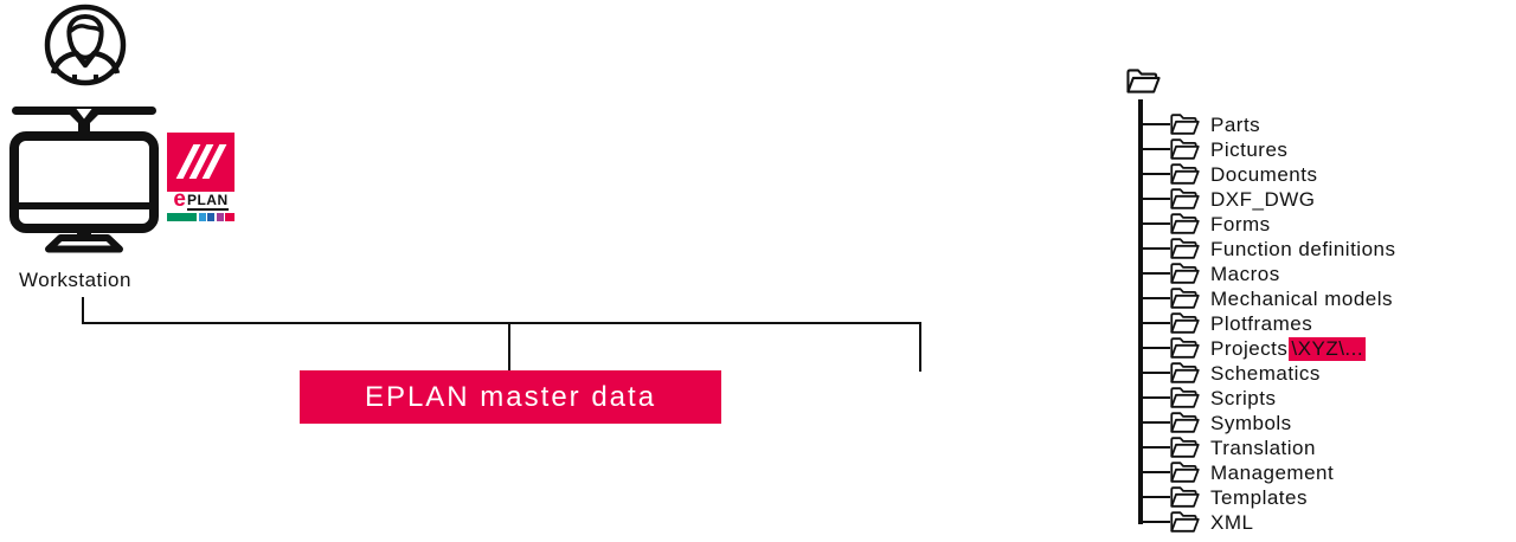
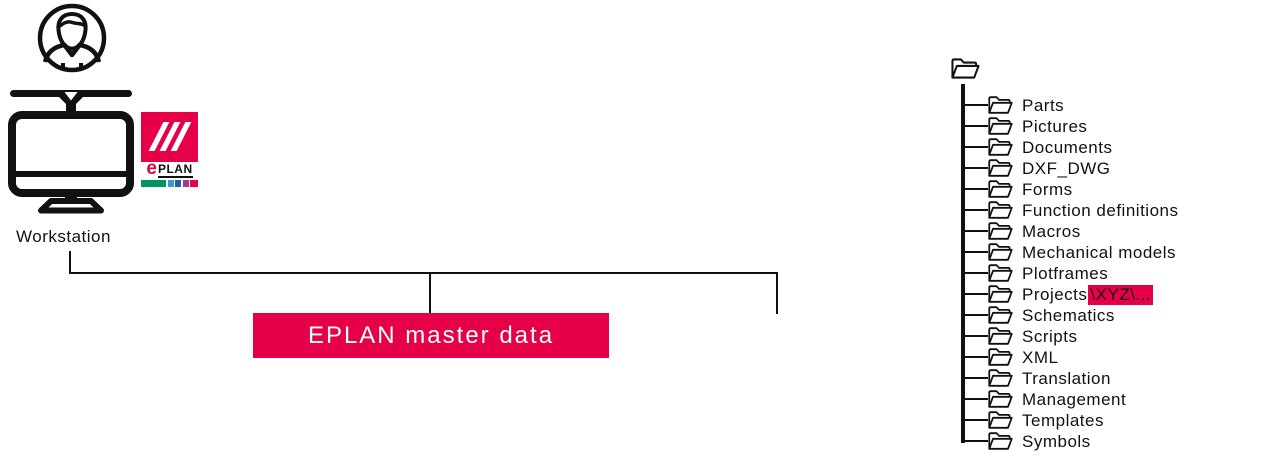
  e
  PLAN
  Workstation
  EPLAN master data
  Parts
  Pictures
  Documents
  DXF_DWG
  Forms
  Function definitions
  Macros
  Mechanical models
  Plotframes
  Projects
  \XYZ\...
  Schematics
  Scripts
- Symbols
+ XML
  Translation
  Management
  Templates
- XML
+ Symbols
